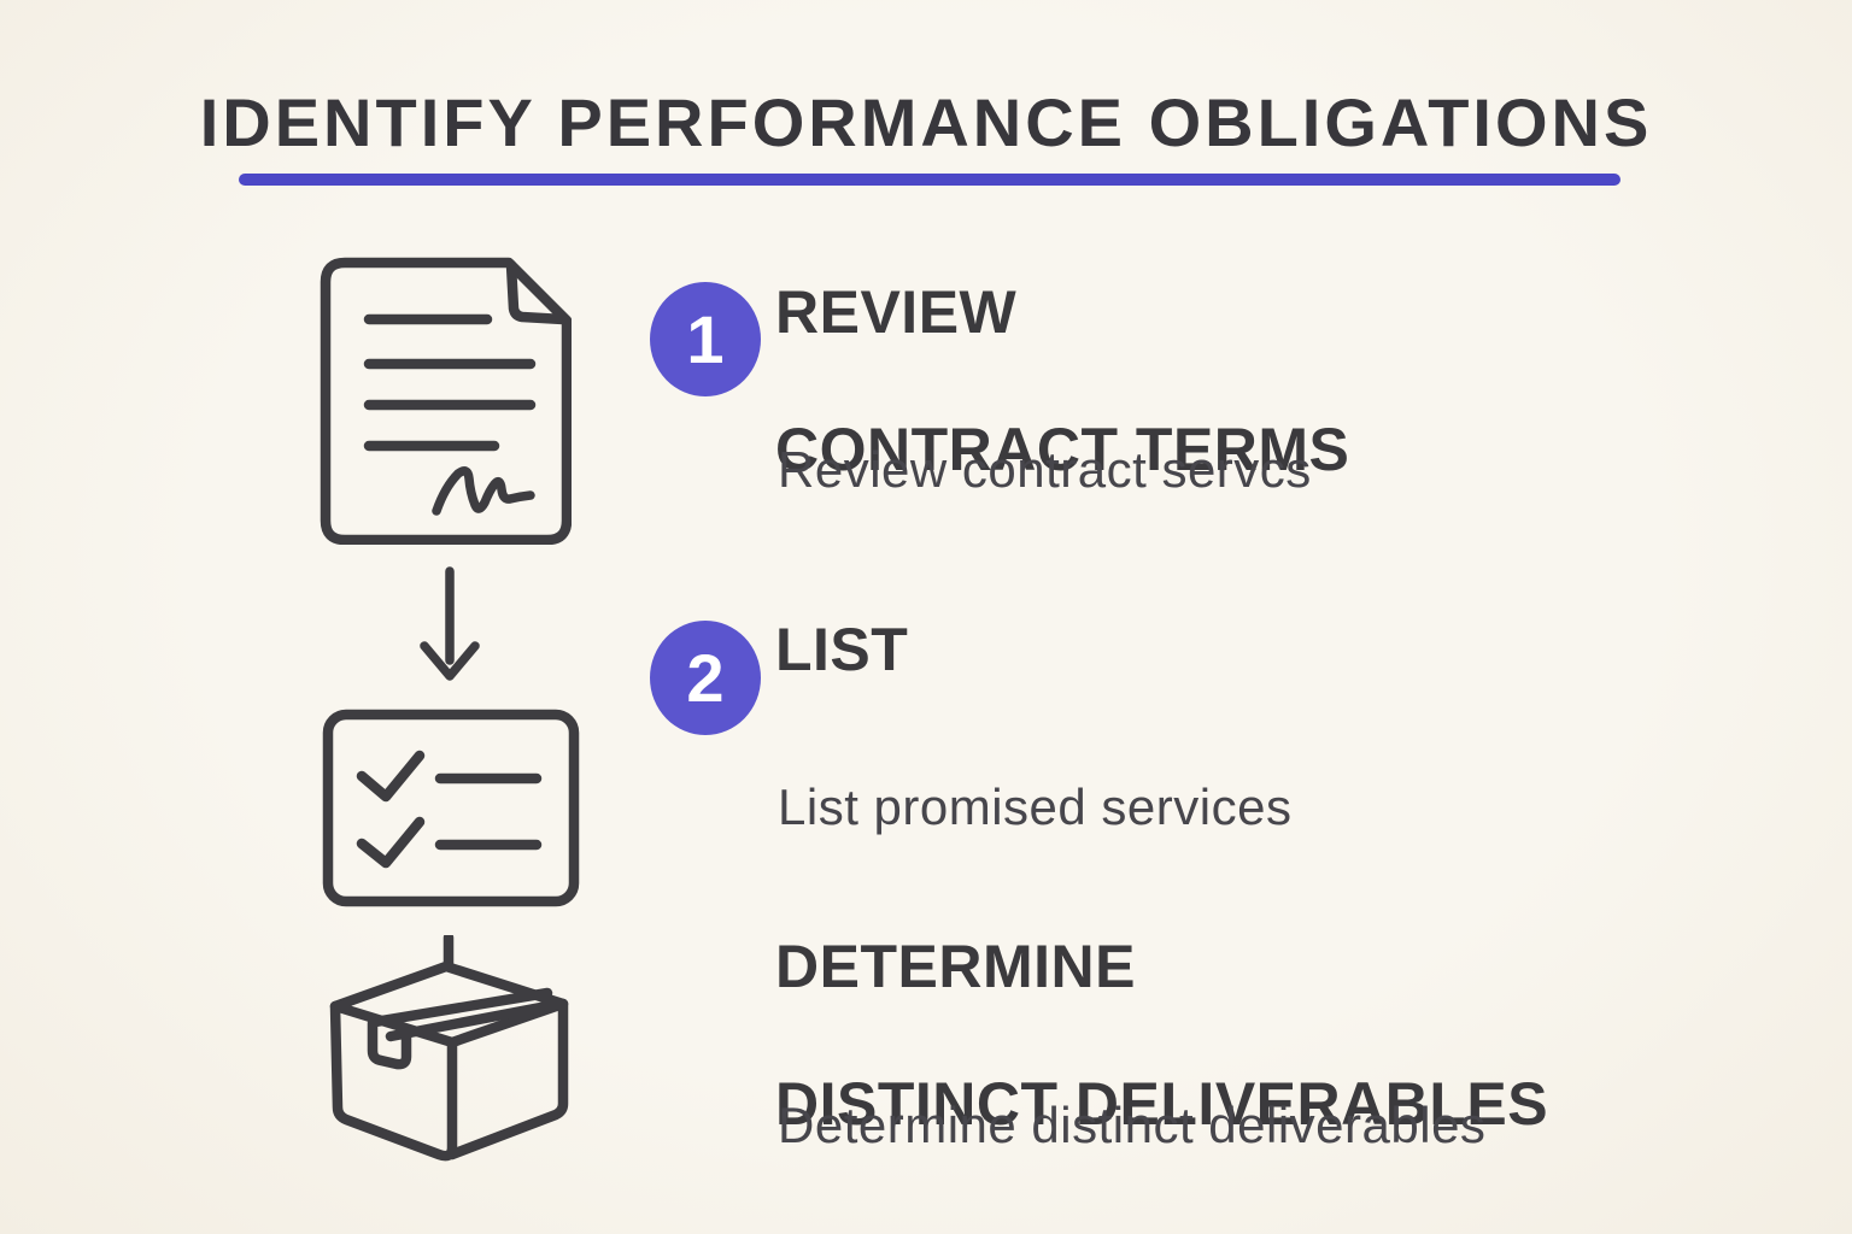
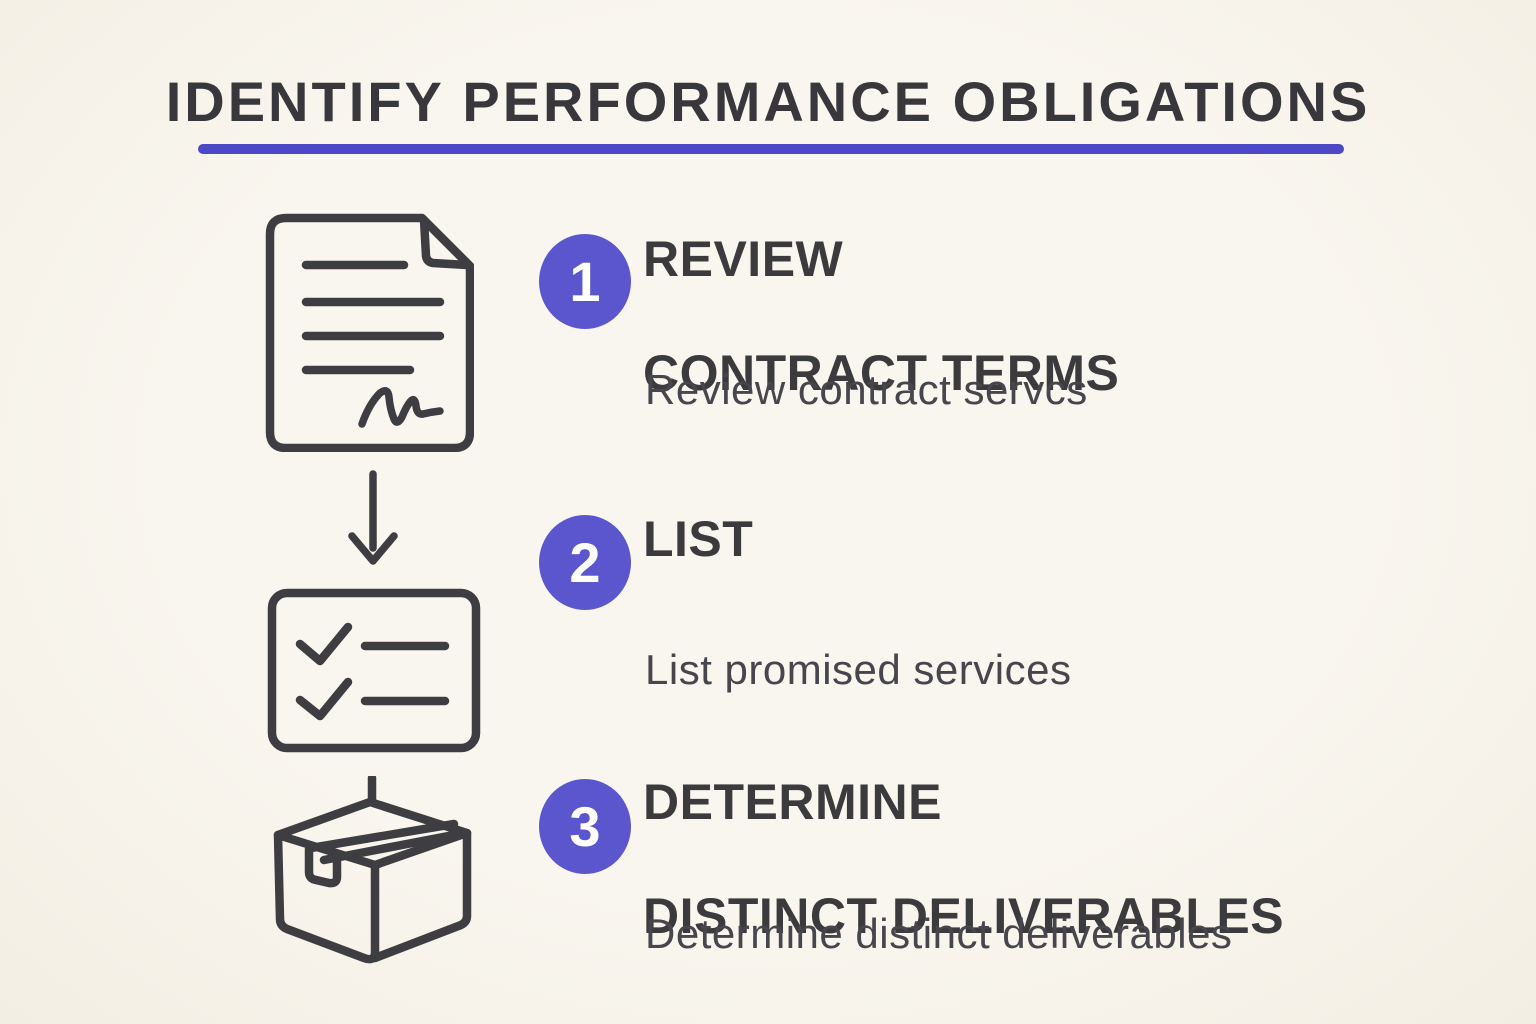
  IDENTIFY PERFORMANCE OBLIGATIONS
  1
  REVIEW
  CONTRACT TERMS
  Review contract servcs
  2
  LIST
  List promised services
+ 3
  DETERMINE
  DISTINCT DELIVERABLES
  Determine distinct deliverables
